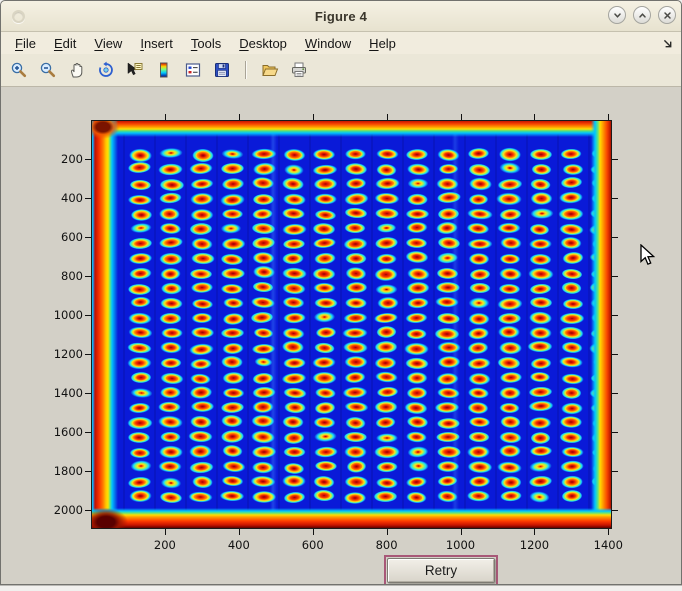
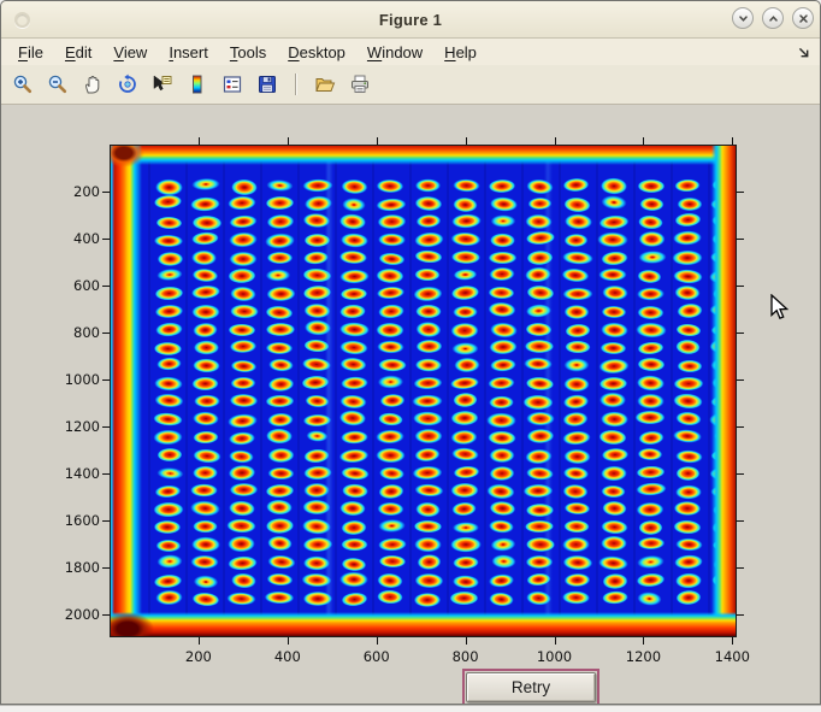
- Figure 4
+ Figure 1
  File
  Edit
  View
  Insert
  Tools
  Desktop
  Window
  Help
  200
  400
  600
  800
  1000
  1200
  1400
  200
  400
  600
  800
  1000
  1200
  1400
  1600
  1800
  2000
  Retry
